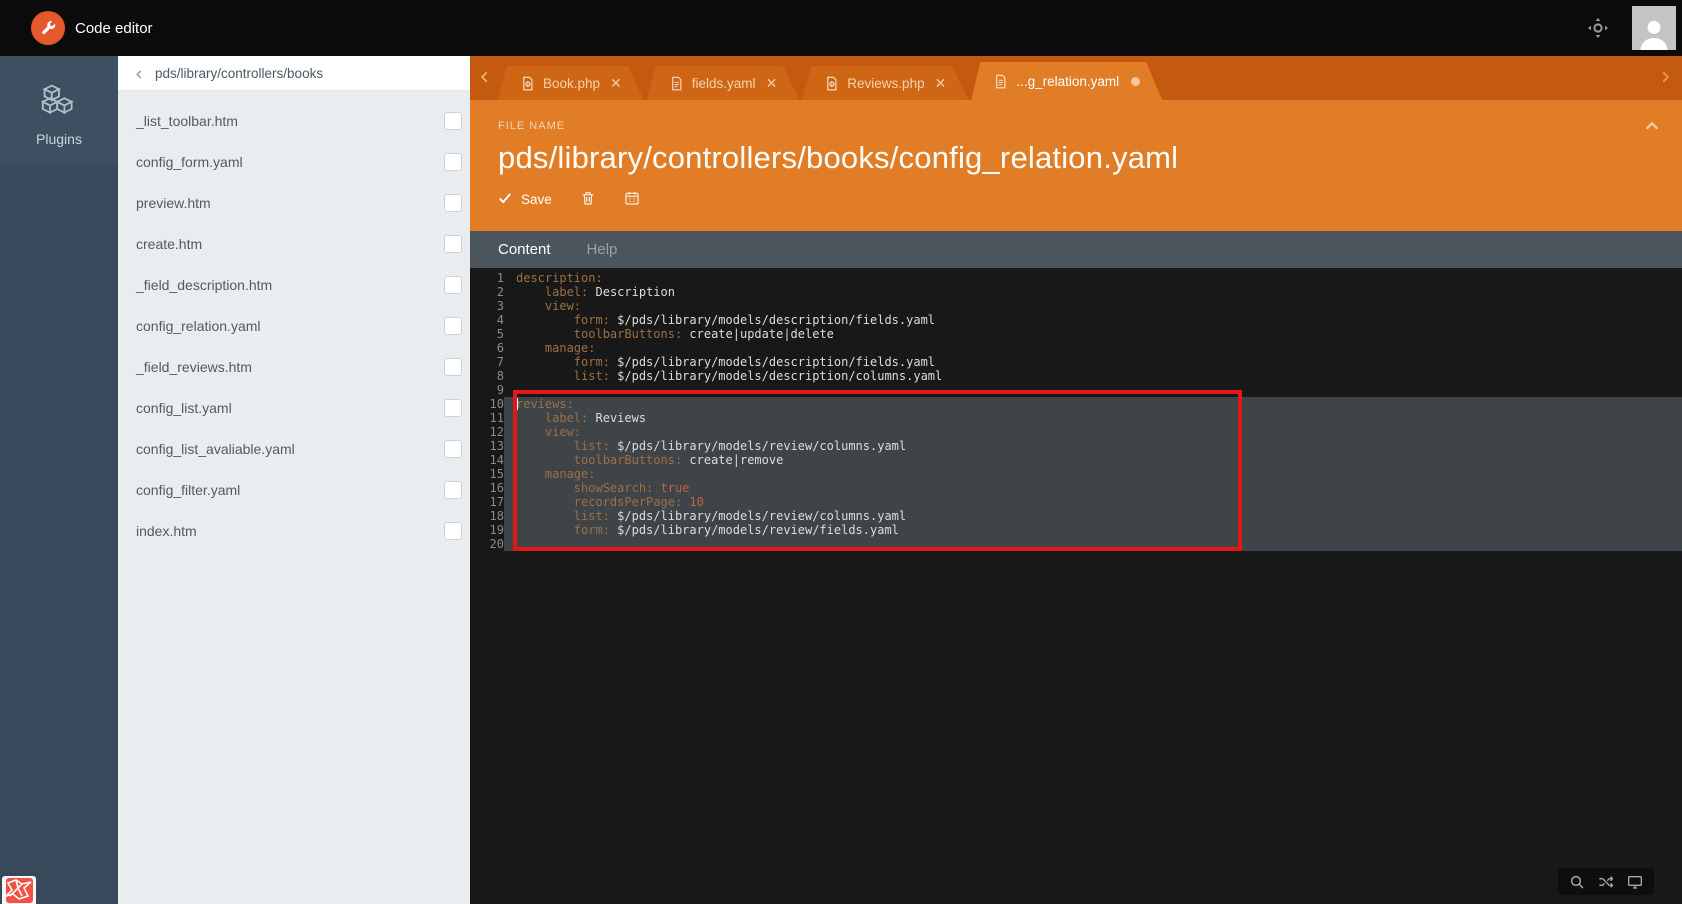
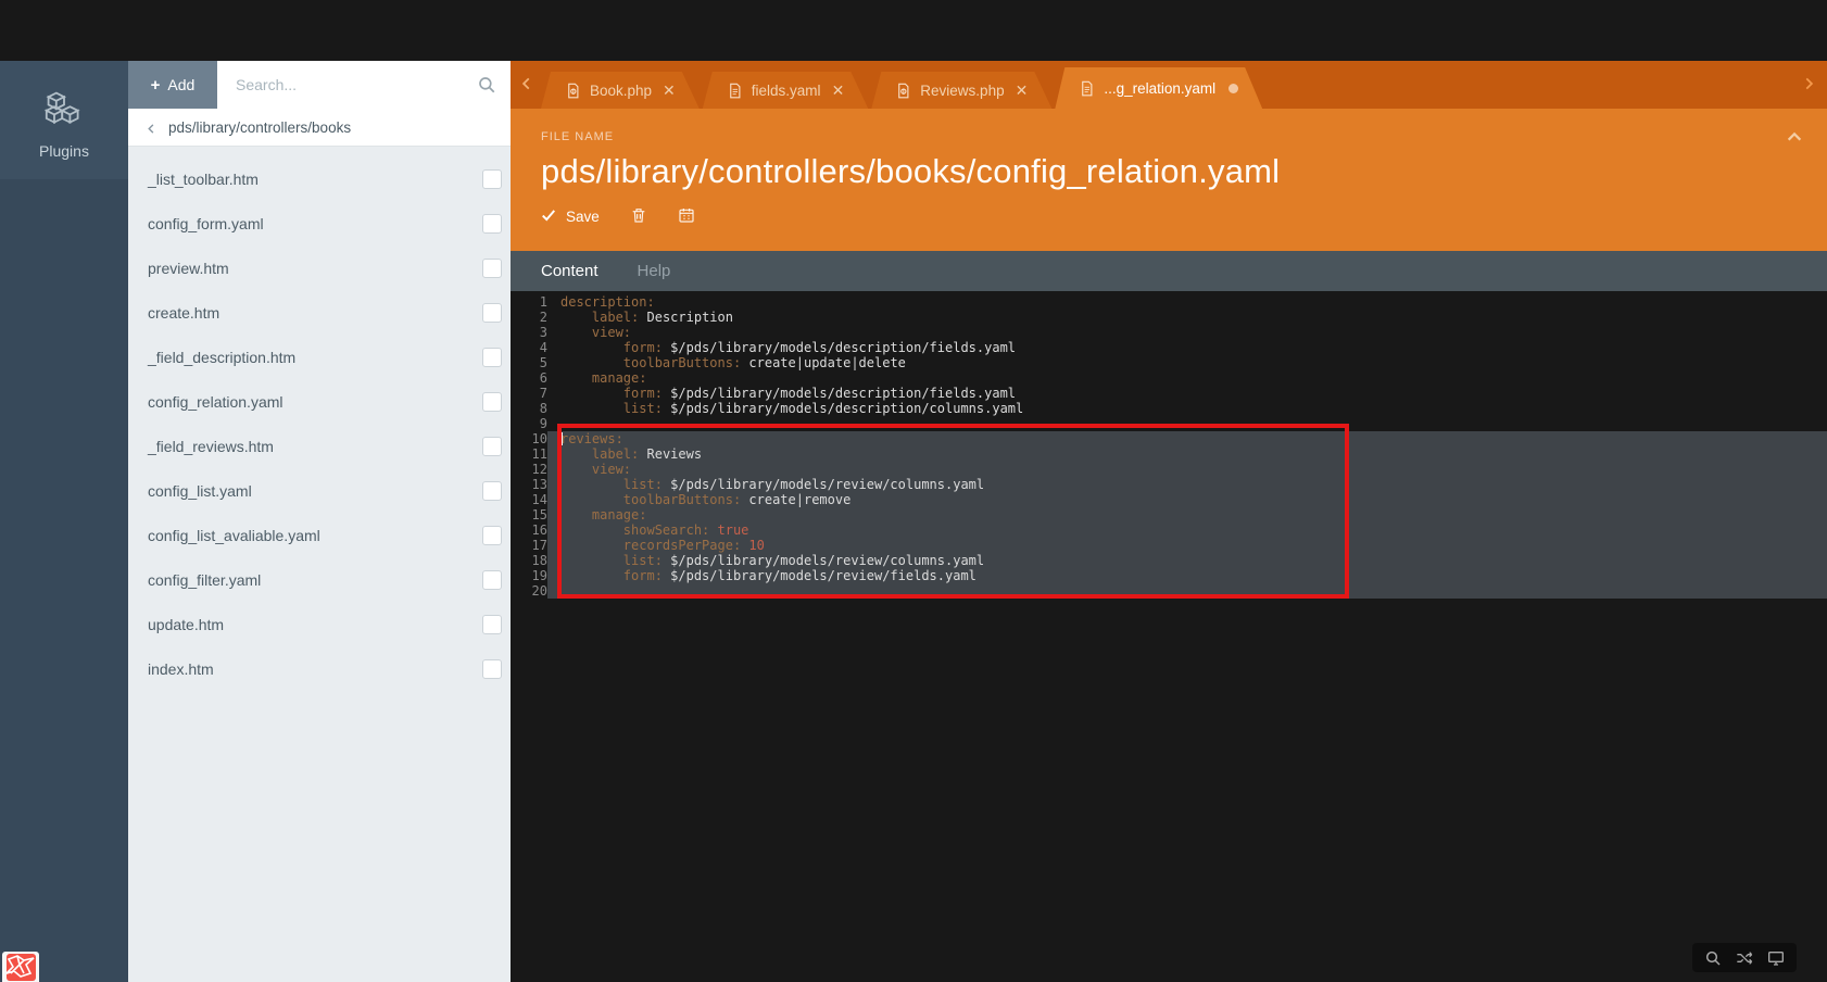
- Code editor
  Plugins
+ +
+ Add
+ Search...
  pds/library/controllers/books
  _list_toolbar.htm
  config_form.yaml
  preview.htm
  create.htm
  _field_description.htm
  config_relation.yaml
  _field_reviews.htm
  config_list.yaml
  config_list_avaliable.yaml
  config_filter.yaml
+ update.htm
  index.htm
  Book.php
  ✕
  fields.yaml
  ✕
  Reviews.php
  ✕
  ...g_relation.yaml
  FILE NAME
  pds/library/controllers/books/config_relation.yaml
  Save
  Content
  Help
  1
  description:
  2
  label: Description
  3
  view:
  4
  form: $/pds/library/models/description/fields.yaml
  5
  toolbarButtons: create|update|delete
  6
  manage:
  7
  form: $/pds/library/models/description/fields.yaml
  8
  list: $/pds/library/models/description/columns.yaml
  9
  10
  reviews:
  11
  label: Reviews
  12
  view:
  13
  list: $/pds/library/models/review/columns.yaml
  14
  toolbarButtons: create|remove
  15
  manage:
  16
  showSearch: true
  17
  recordsPerPage: 10
  18
  list: $/pds/library/models/review/columns.yaml
  19
  form: $/pds/library/models/review/fields.yaml
  20
